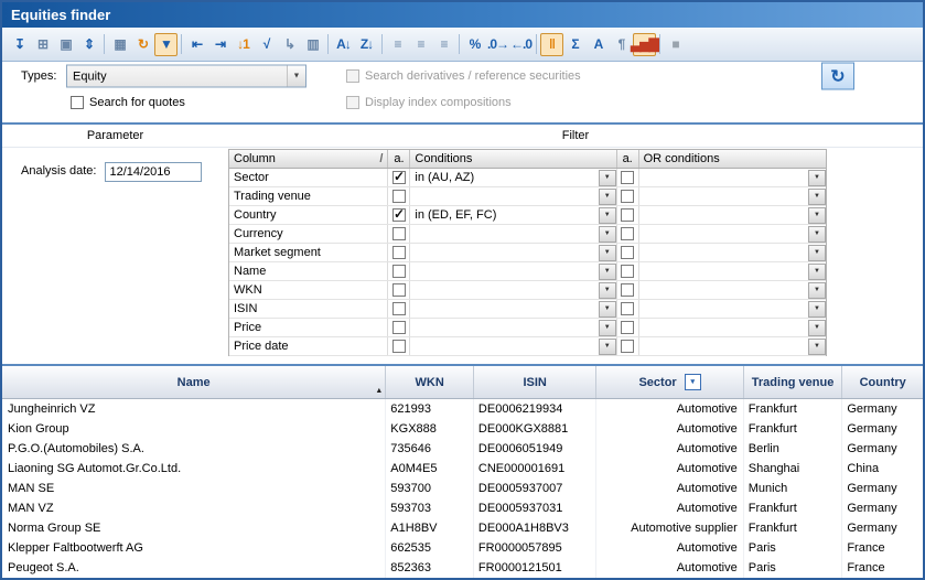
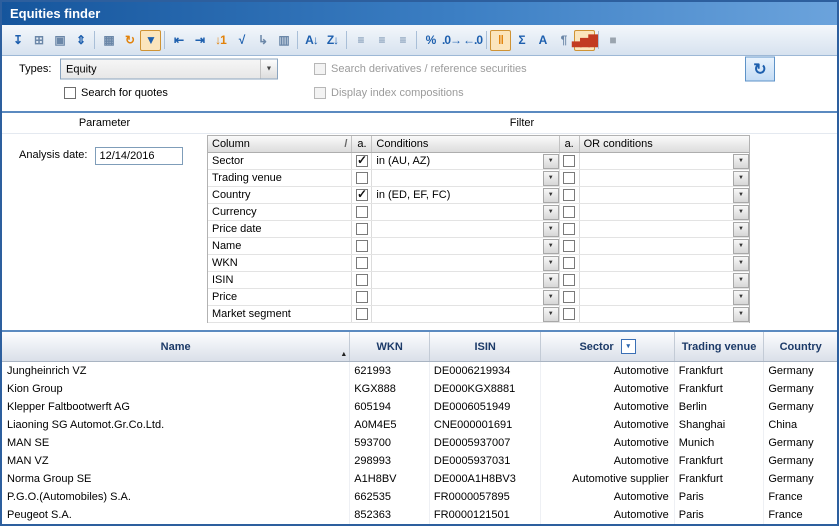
  Equities finder
  ↧
  ⊞
  ▣
  ⇕
  ▦
  ↻
  ▼
  ⇤
  ⇥
  ↓1
  √
  ↳
  ▥
  A↓
  Z↓
  ≡
  ≡
  ≡
  %
  .0→
  ←.0
  ‖
  Σ
  A
  ¶
  ▃▅▇
  ■
  Types:
  Equity
  Search derivatives / reference securities
  ↻
  Search for quotes
  Display index compositions
  Parameter
  Filter
  Analysis date:
  12/14/2016
  Column
  /
  a.
  Conditions
  a.
  OR conditions
  Sector
  in (AU, AZ)
  Trading venue
  Country
  in (ED, EF, FC)
  Currency
- Market segment
+ Price date
  Name
  WKN
  ISIN
  Price
- Price date
+ Market segment
  Name
  WKN
  ISIN
  Sector
  Trading venue
  Country
  Jungheinrich VZ
  621993
  DE0006219934
  Automotive
  Frankfurt
  Germany
  Kion Group
  KGX888
  DE000KGX8881
  Automotive
  Frankfurt
  Germany
- P.G.O.(Automobiles) S.A.
+ Klepper Faltbootwerft AG
- 735646
+ 605194
  DE0006051949
  Automotive
  Berlin
  Germany
  Liaoning SG Automot.Gr.Co.Ltd.
  A0M4E5
  CNE000001691
  Automotive
  Shanghai
  China
  MAN SE
  593700
  DE0005937007
  Automotive
  Munich
  Germany
  MAN VZ
- 593703
+ 298993
  DE0005937031
  Automotive
  Frankfurt
  Germany
  Norma Group SE
  A1H8BV
  DE000A1H8BV3
  Automotive supplier
  Frankfurt
  Germany
- Klepper Faltbootwerft AG
+ P.G.O.(Automobiles) S.A.
  662535
  FR0000057895
  Automotive
  Paris
  France
  Peugeot S.A.
  852363
  FR0000121501
  Automotive
  Paris
  France
